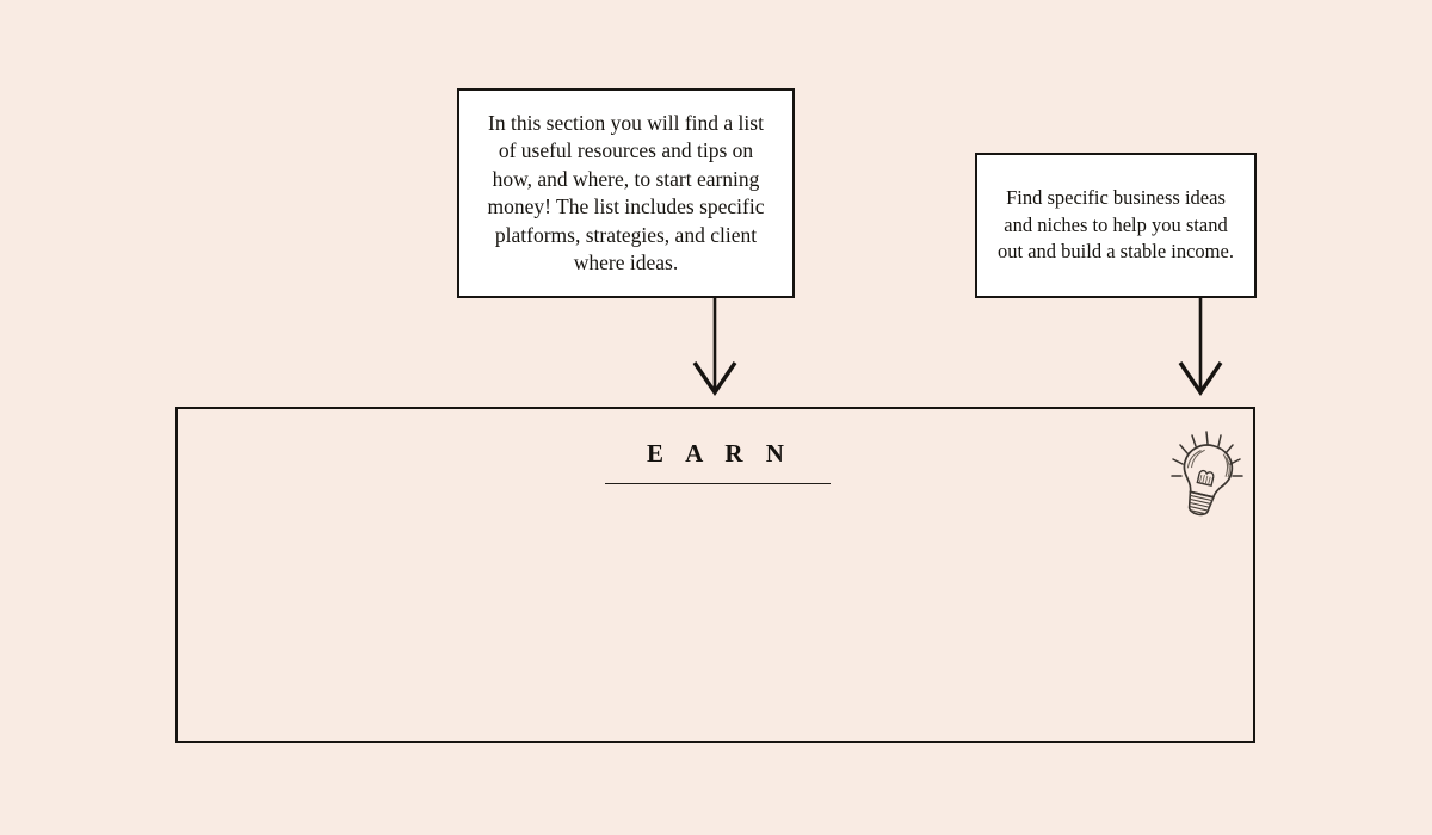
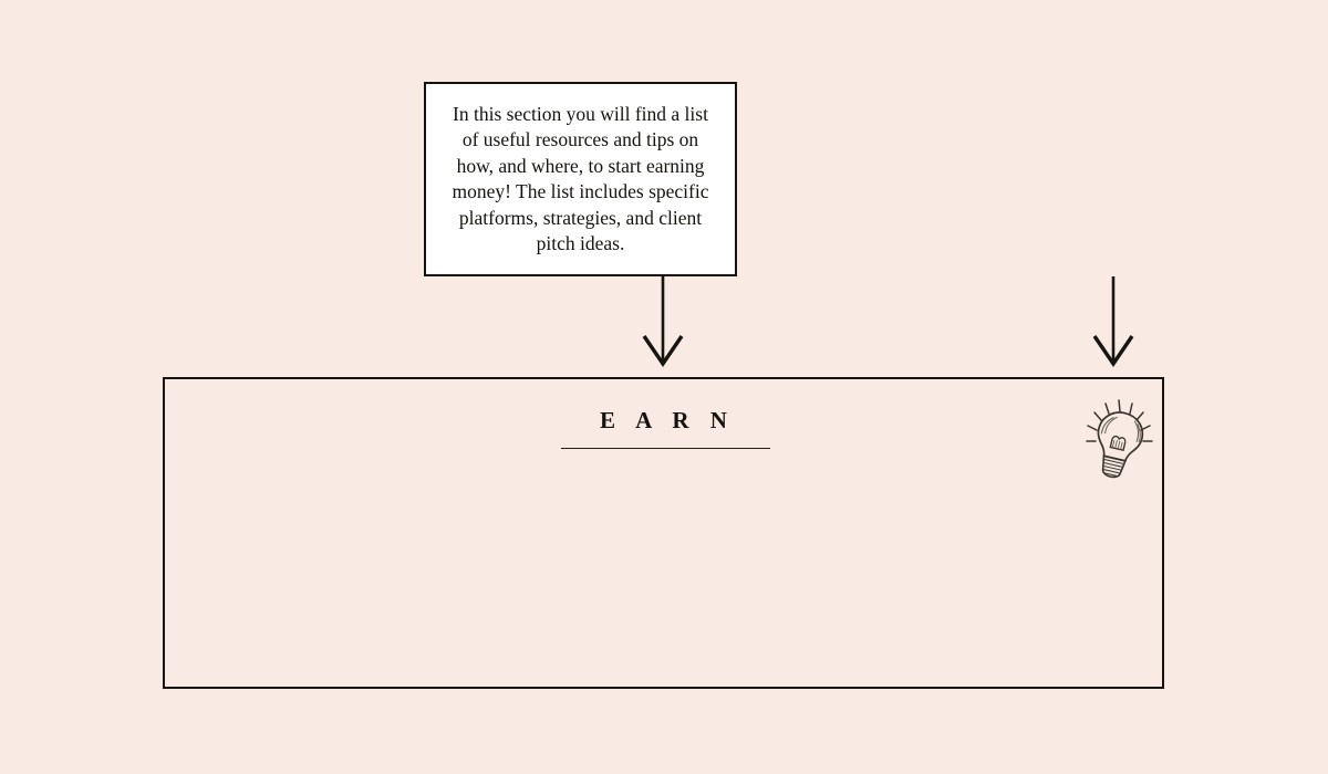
- In this section you will find a list of useful resources and tips on how, and where, to start earning money! The list includes specific platforms, strategies, and client where ideas.
+ In this section you will find a list of useful resources and tips on how, and where, to start earning money! The list includes specific platforms, strategies, and client pitch ideas.
- Find specific business ideas and niches to help you stand out and build a stable income.
  E A R N
